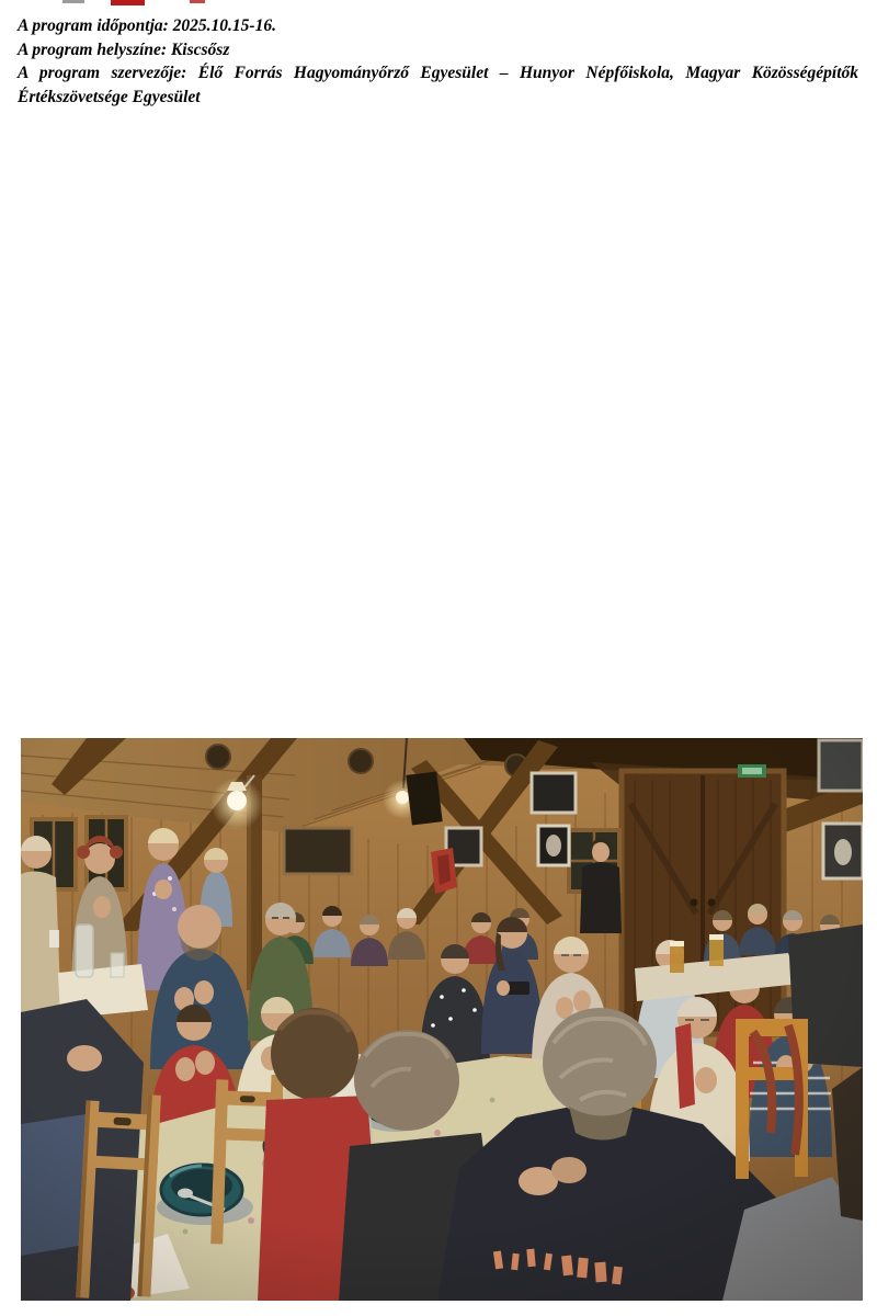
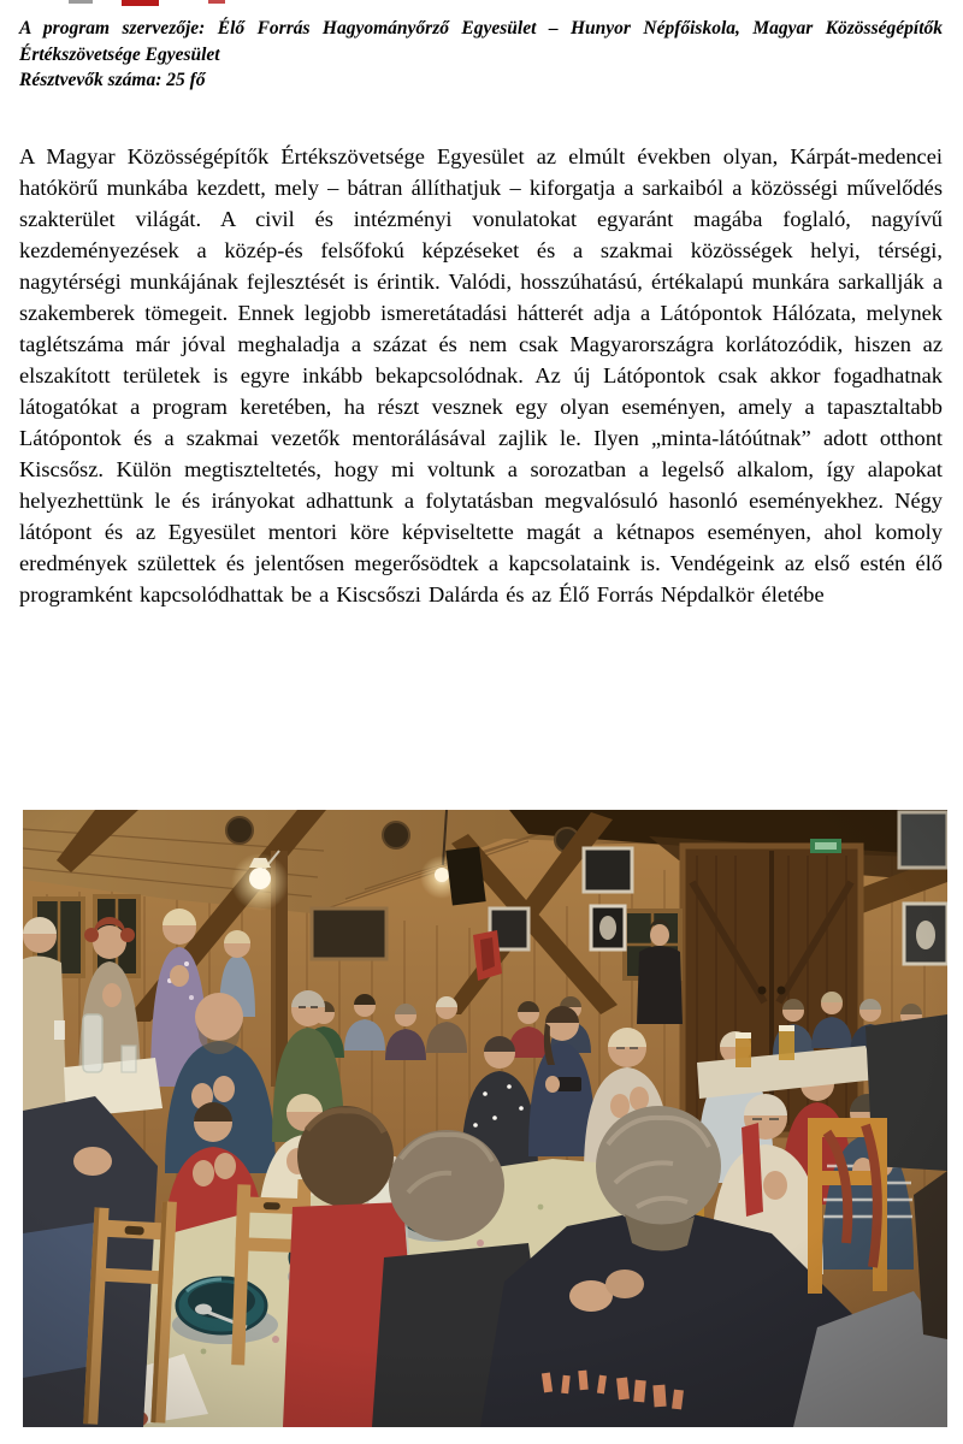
- A program időpontja: 2025.10.15-16.
- A program helyszíne: Kiscsősz
  A program szervezője: Élő Forrás Hagyományőrző Egyesület – Hunyor Népfőiskola, Magyar Közösségépítők Értékszövetsége Egyesület
+ Résztvevők száma: 25 fő
+ A Magyar Közösségépítők Értékszövetsége Egyesület az elmúlt években olyan, Kárpát-medencei hatókörű munkába kezdett, mely – bátran állíthatjuk – kiforgatja a sarkaiból a közösségi művelődés szakterület világát. A civil és intézményi vonulatokat egyaránt magába foglaló, nagyívű kezdeményezések a közép-és felsőfokú képzéseket és a szakmai közösségek helyi, térségi, nagytérségi munkájának fejlesztését is érintik. Valódi, hosszúhatású, értékalapú munkára sarkallják a szakemberek tömegeit. Ennek legjobb ismeretátadási hátterét adja a Látópontok Hálózata, melynek taglétszáma már jóval meghaladja a százat és nem csak Magyarországra korlátozódik, hiszen az elszakított területek is egyre inkább bekapcsolódnak. Az új Látópontok csak akkor fogadhatnak látogatókat a program keretében, ha részt vesznek egy olyan eseményen, amely a tapasztaltabb Látópontok és a szakmai vezetők mentorálásával zajlik le. Ilyen „minta-látóútnak” adott otthont Kiscsősz. Külön megtiszteltetés, hogy mi voltunk a sorozatban a legelső alkalom, így alapokat helyezhettünk le és irányokat adhattunk a folytatásban megvalósuló hasonló eseményekhez. Négy látópont és az Egyesület mentori köre képviseltette magát a kétnapos eseményen, ahol komoly eredmények születtek és jelentősen megerősödtek a kapcsolataink is. Vendégeink az első estén élő programként kapcsolódhattak be a Kiscsőszi Dalárda és az Élő Forrás Népdalkör életébe
